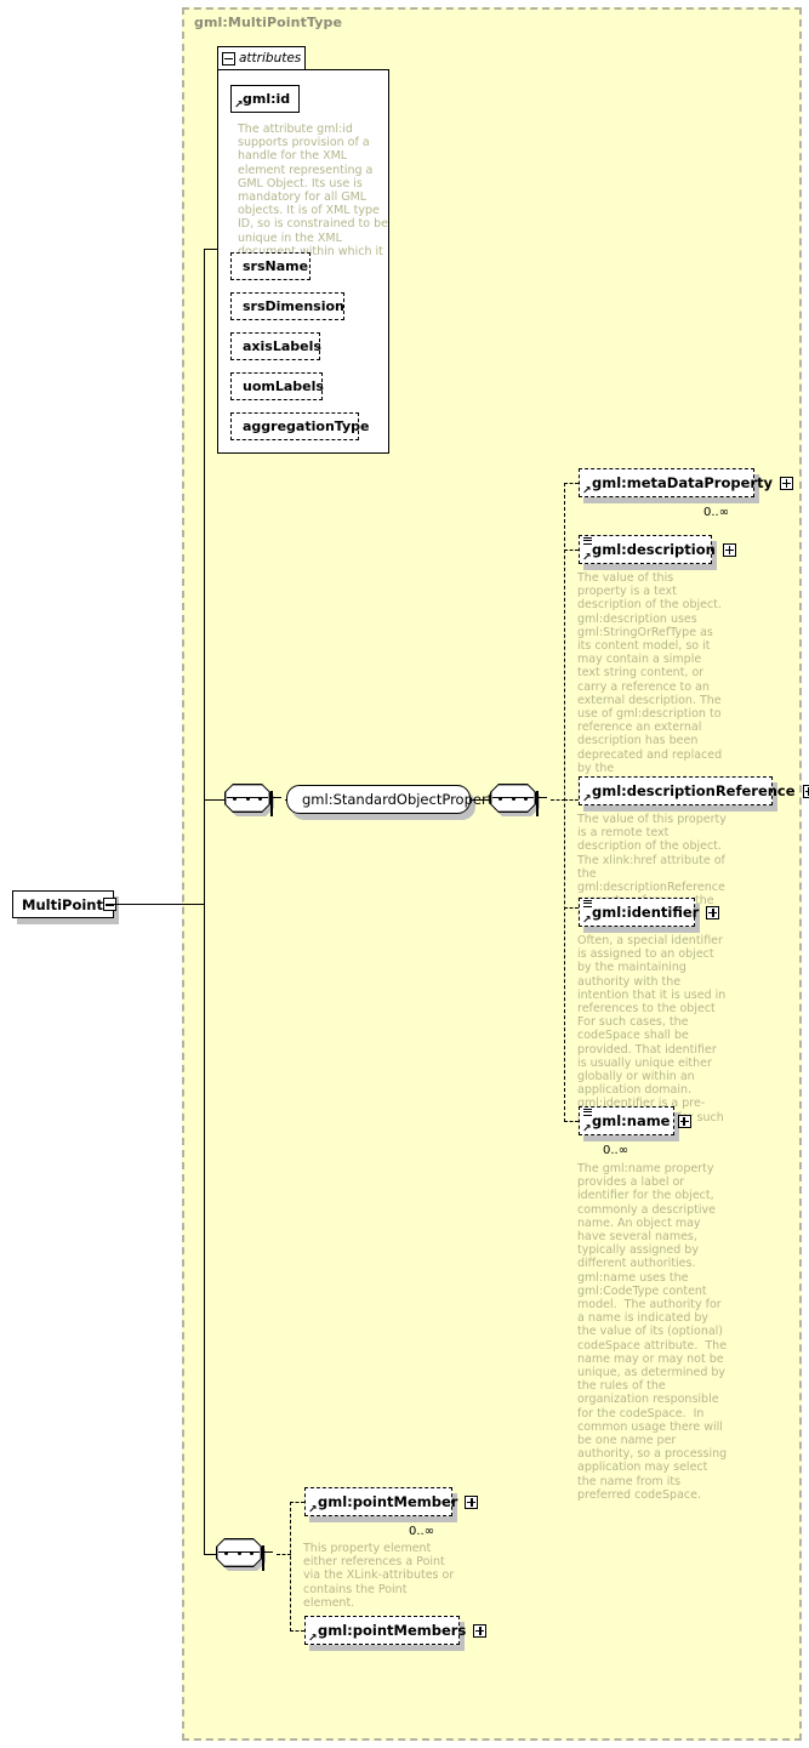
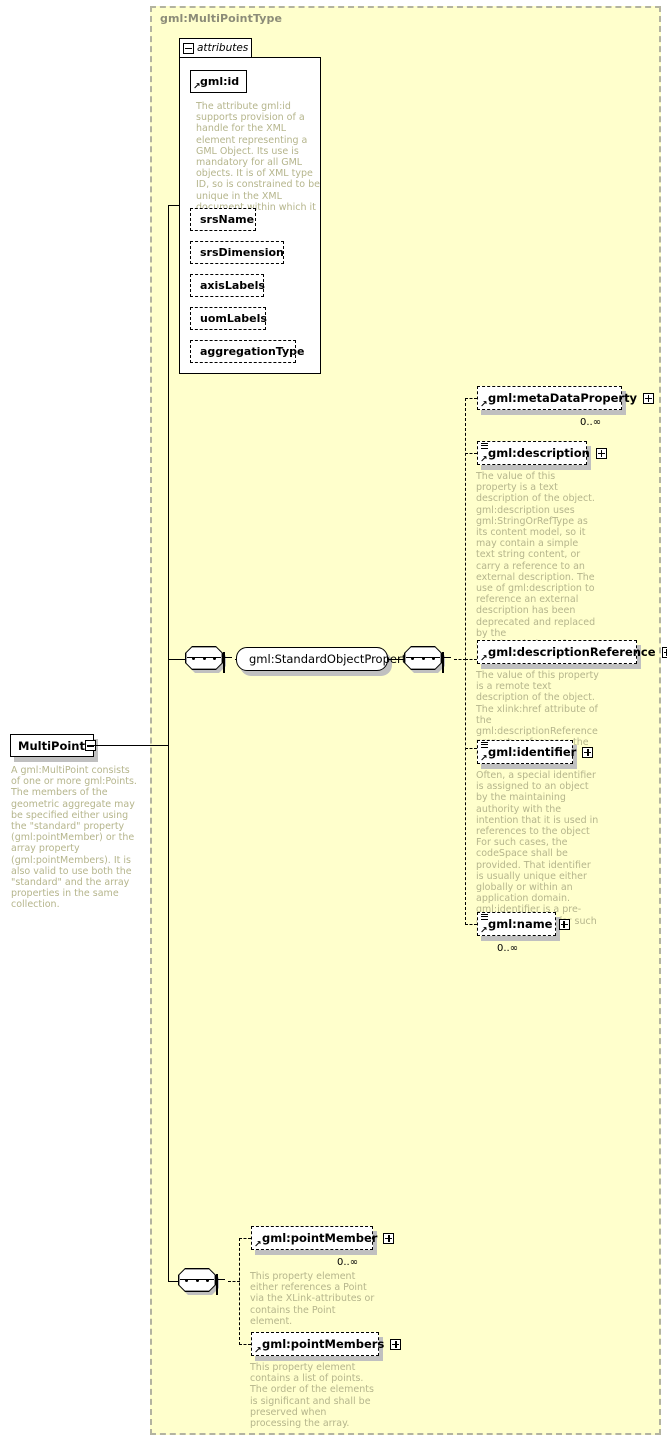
  gml:MultiPointType
  MultiPoint
+ A gml:MultiPoint consists of one or more gml:Points. The members of the geometric aggregate may be specified either using the "standard" property (gml:pointMember) or the array property (gml:pointMembers). It is also valid to use both the "standard" and the array properties in the same collection.
  attributes
  gml:id
  ↗
  The attribute gml:id supports provision of a handle for the XML element representing a GML Object. Its use is mandatory for all GML objects. It is of XML type ID, so is constrained to be unique in the XML ithin which it
  srsName
  srsDimension
  axisLabels
  uomLabels
  aggregationType
  gml:StandardObjectProp
  ↗
  gml:metaDataProperty
  0..∞
  ↗
  gml:description
  The value of this property is a text description of the object. gml:description uses gml:StringOrRefType as its content model, so it may contain a simple text string content, or carry a reference to an external description. The use of gml:description to reference an external description has been deprecated and replaced by the
  ↗
  gml:descriptionReference
  The value of this property is a remote text description of the object. The xlink:href attribute of the gml:descriptionReference the
  ↗
  gml:identifier
  Often, a special identifier is assigned to an object by the maintaining authority with the intention that it is used in references to the object For such cases, the codeSpace shall be provided. That identifier is usually unique either globally or within an application domain. gml:identifier is a pre-r such
  ↗
  gml:name
  0..∞
- The gml:name property provides a label or identifier for the object, commonly a descriptive name. An object may have several names, typically assigned by different authorities. gml:name uses the gml:CodeType content model. The authority for a name is indicated by the value of its (optional) codeSpace attribute. The name may or may not be unique, as determined by the rules of the organization responsible for the codeSpace. In common usage there will be one name per authority, so a processing application may select the name from its preferred codeSpace.
  ↗
  gml:pointMember
  0..∞
  This property element either references a Point via the XLink-attributes or contains the Point element.
  ↗
  gml:pointMembers
+ This property element contains a list of points. The order of the elements is significant and shall be preserved when processing the array.
